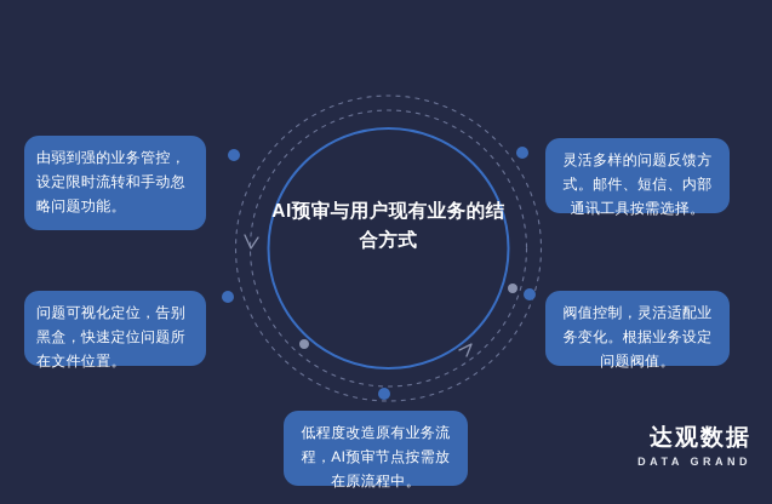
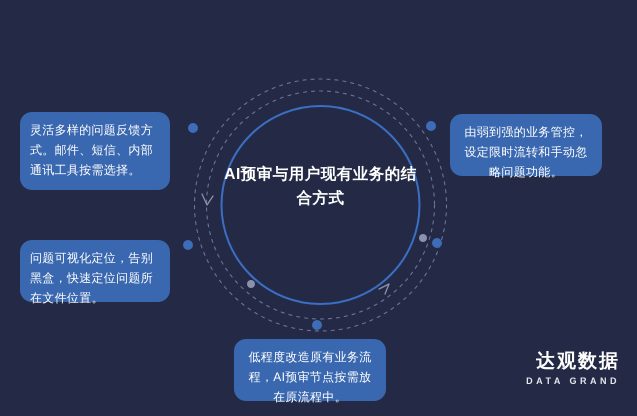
  AI预审与用户现有业务的结合方式
- 由弱到强的业务管控，设定限时流转和手动忽略问题功能。
+ 灵活多样的问题反馈方式。邮件、短信、内部通讯工具按需选择。
  问题可视化定位，告别黑盒，快速定位问题所在文件位置。
- 灵活多样的问题反馈方式。邮件、短信、内部通讯工具按需选择。
+ 由弱到强的业务管控，设定限时流转和手动忽略问题功能。
- 阀值控制，灵活适配业务变化。根据业务设定问题阀值。
  低程度改造原有业务流程，AI预审节点按需放在原流程中。
  达观数据
  DATA GRAND
